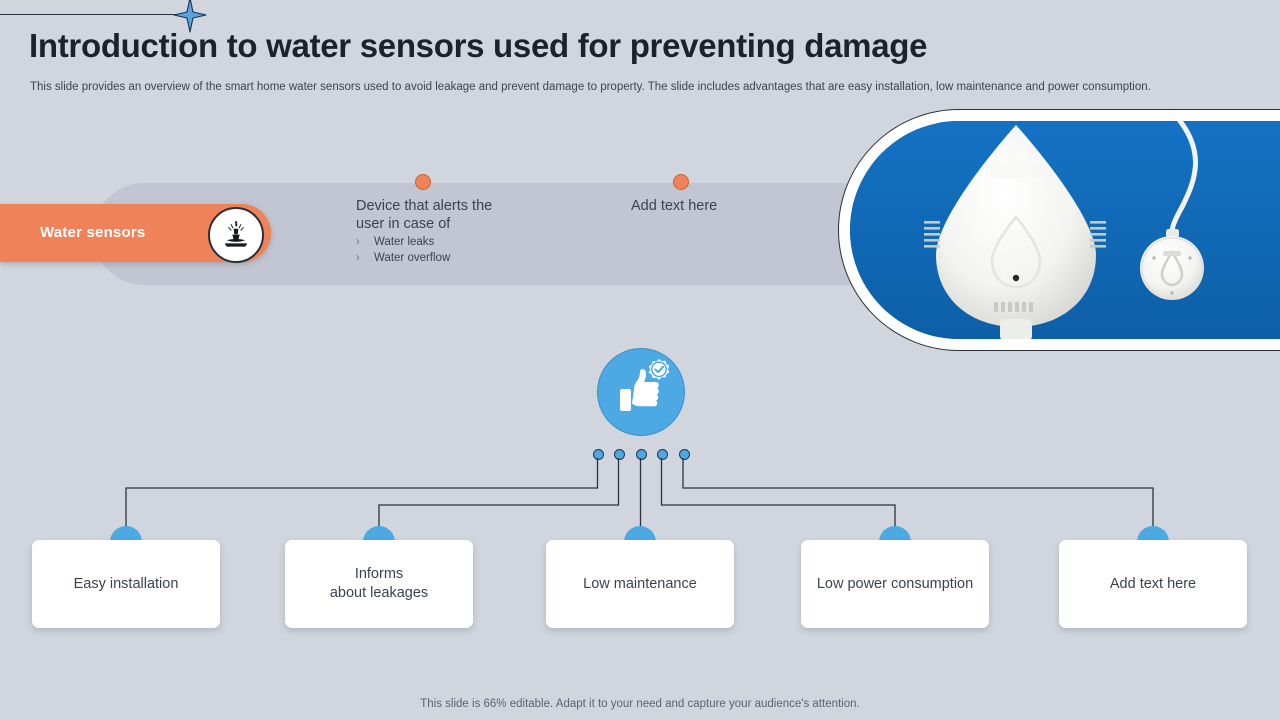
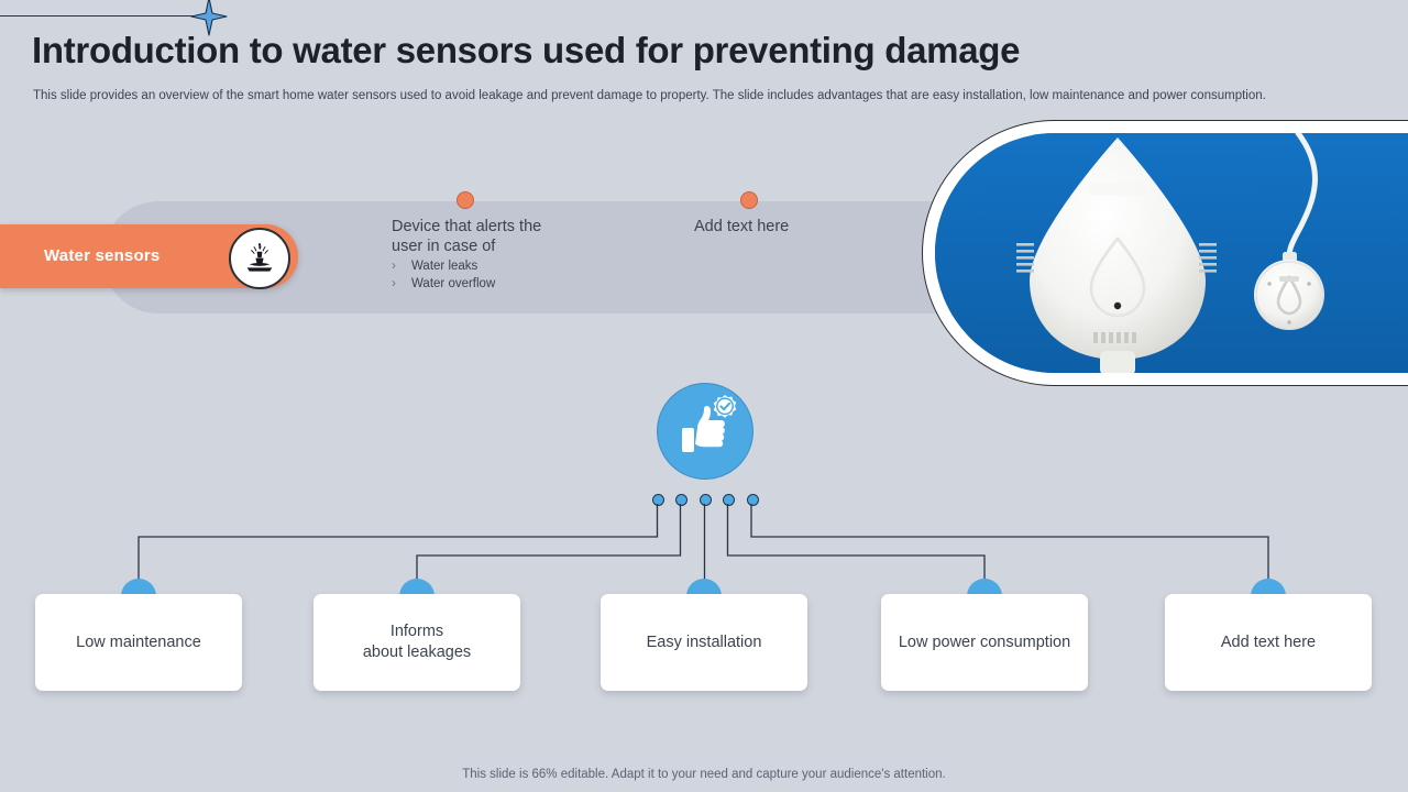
  Introduction to water sensors used for preventing damage
  This slide provides an overview of the smart home water sensors used to avoid leakage and prevent damage to property. The slide includes advantages that are easy installation, low maintenance and power consumption.
  Water sensors
  Device that alerts the
  user in case of
  › Water leaks
  › Water overflow
  Add text here
- Easy installation
+ Low maintenance
  Informs
  about leakages
- Low maintenance
+ Easy installation
  Low power consumption
  Add text here
  This slide is 66% editable. Adapt it to your need and capture your audience's attention.
